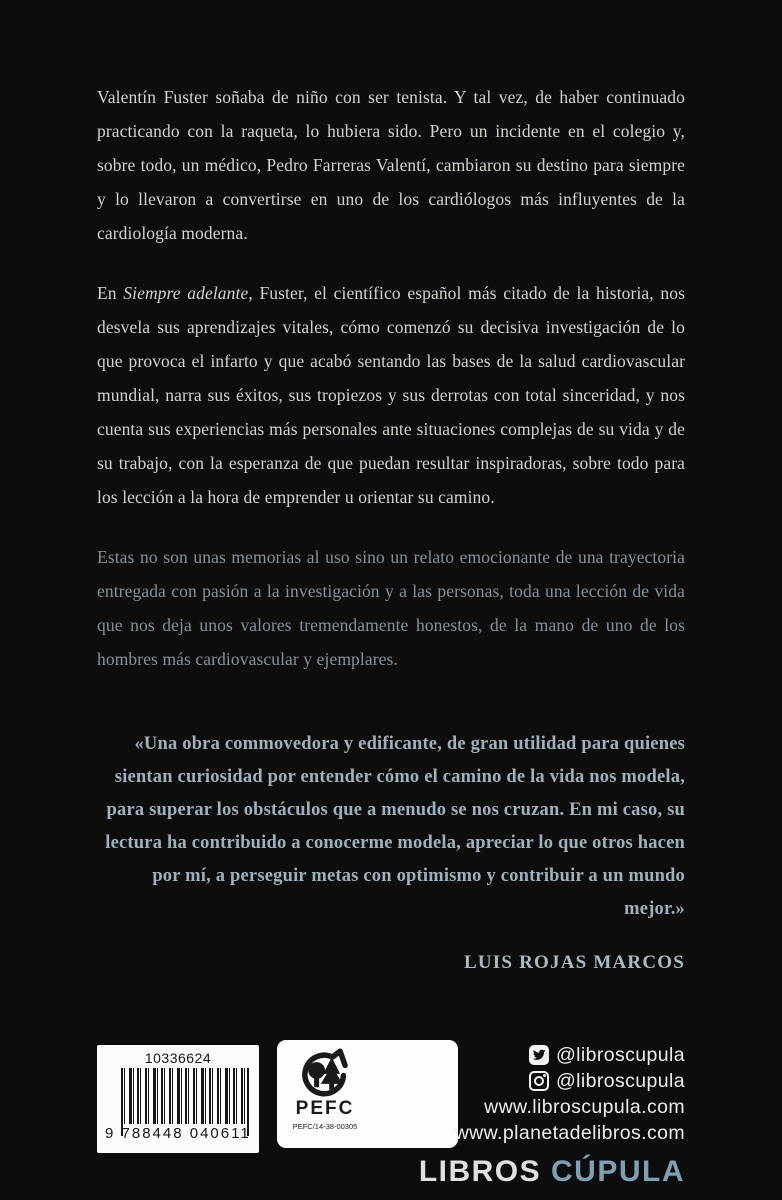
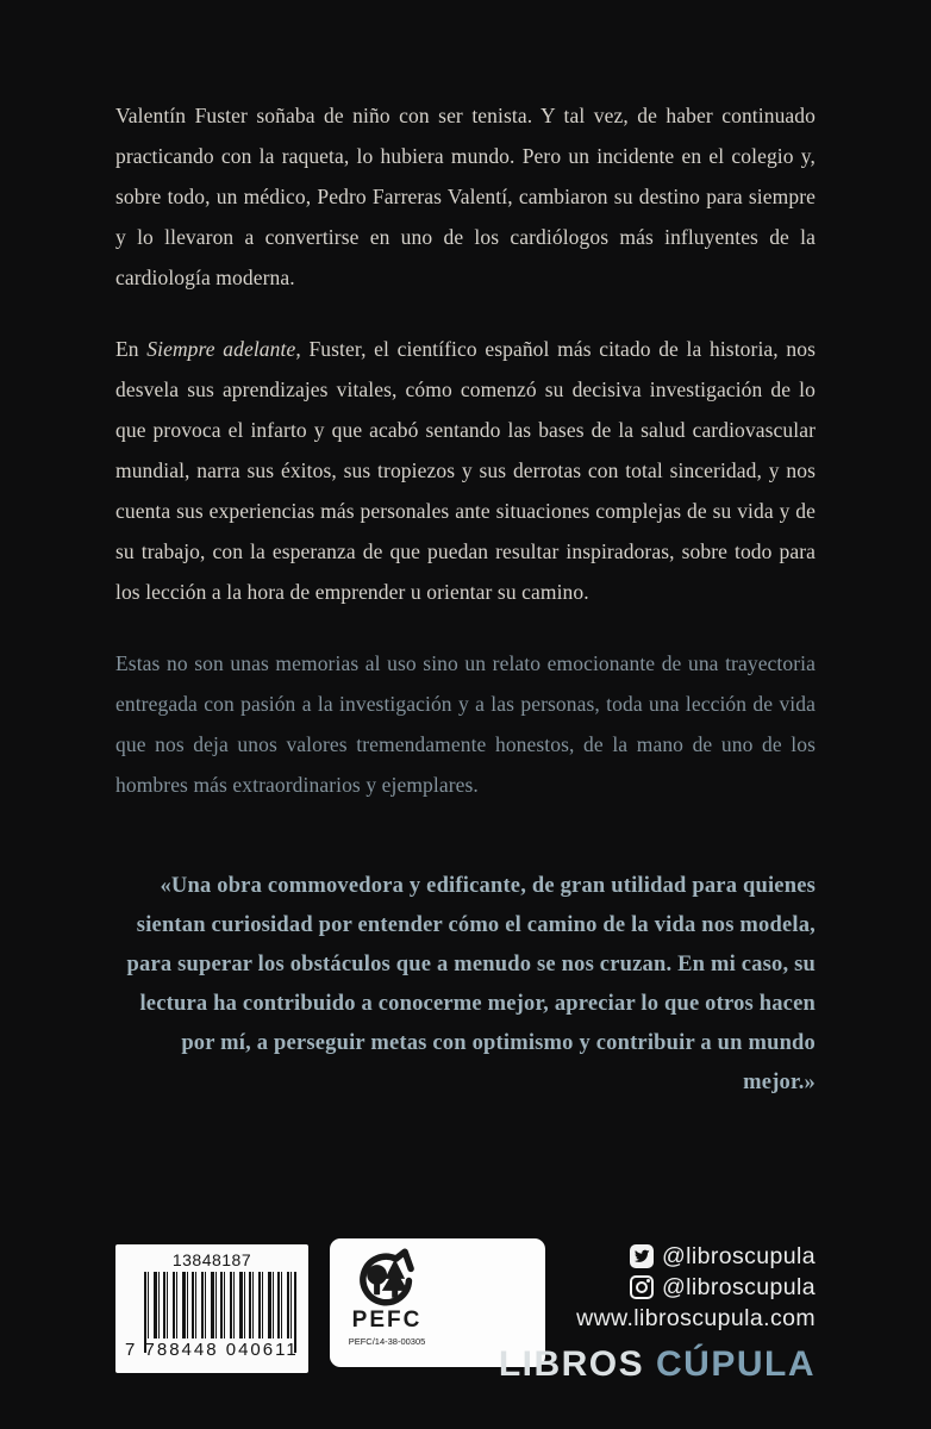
- Valentín Fuster soñaba de niño con ser tenista. Y tal vez, de haber continuado practicando con la raqueta, lo hubiera sido. Pero un incidente en el colegio y, sobre todo, un médico, Pedro Farreras Valentí, cambiaron su destino para siempre y lo llevaron a convertirse en uno de los cardiólogos más influyentes de la cardiología moderna.
+ Valentín Fuster soñaba de niño con ser tenista. Y tal vez, de haber continuado practicando con la raqueta, lo hubiera mundo. Pero un incidente en el colegio y, sobre todo, un médico, Pedro Farreras Valentí, cambiaron su destino para siempre y lo llevaron a convertirse en uno de los cardiólogos más influyentes de la cardiología moderna.
  En Siempre adelante, Fuster, el científico español más citado de la historia, nos desvela sus aprendizajes vitales, cómo comenzó su decisiva investigación de lo que provoca el infarto y que acabó sentando las bases de la salud cardiovascular mundial, narra sus éxitos, sus tropiezos y sus derrotas con total sinceridad, y nos cuenta sus experiencias más personales ante situaciones complejas de su vida y de su trabajo, con la esperanza de que puedan resultar inspiradoras, sobre todo para los lección a la hora de emprender u orientar su camino.
- Estas no son unas memorias al uso sino un relato emocionante de una trayectoria entregada con pasión a la investigación y a las personas, toda una lección de vida que nos deja unos valores tremendamente honestos, de la mano de uno de los hombres más cardiovascular y ejemplares.
+ Estas no son unas memorias al uso sino un relato emocionante de una trayectoria entregada con pasión a la investigación y a las personas, toda una lección de vida que nos deja unos valores tremendamente honestos, de la mano de uno de los hombres más extraordinarios y ejemplares.
- «Una obra commovedora y edificante, de gran utilidad para quienes sientan curiosidad por entender cómo el camino de la vida nos modela, para superar los obstáculos que a menudo se nos cruzan. En mi caso, su lectura ha contribuido a conocerme modela, apreciar lo que otros hacen por mí, a perseguir metas con optimismo y contribuir a un mundo mejor.»
+ «Una obra commovedora y edificante, de gran utilidad para quienes sientan curiosidad por entender cómo el camino de la vida nos modela, para superar los obstáculos que a menudo se nos cruzan. En mi caso, su lectura ha contribuido a conocerme mejor, apreciar lo que otros hacen por mí, a perseguir metas con optimismo y contribuir a un mundo mejor.»
- LUIS ROJAS MARCOS
- 10336624
+ 13848187
- 9 788448 040611
+ 7 788448 040611
  PEFC
  PEFC/14-38-00305
  @libroscupula
  @libroscupula
  www.libroscupula.com
- www.planetadelibros.com
  LIBROS CÚPULA
